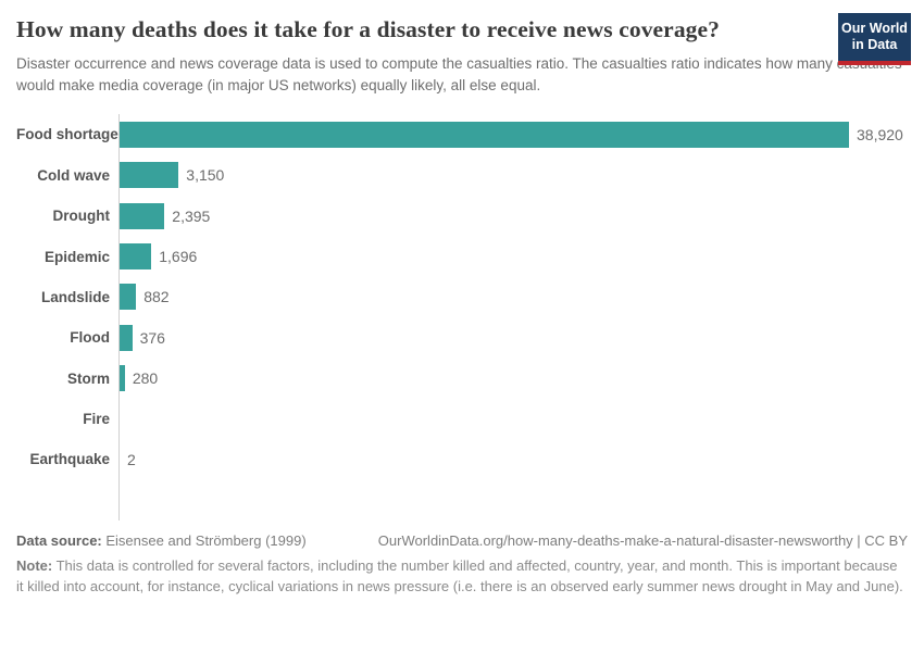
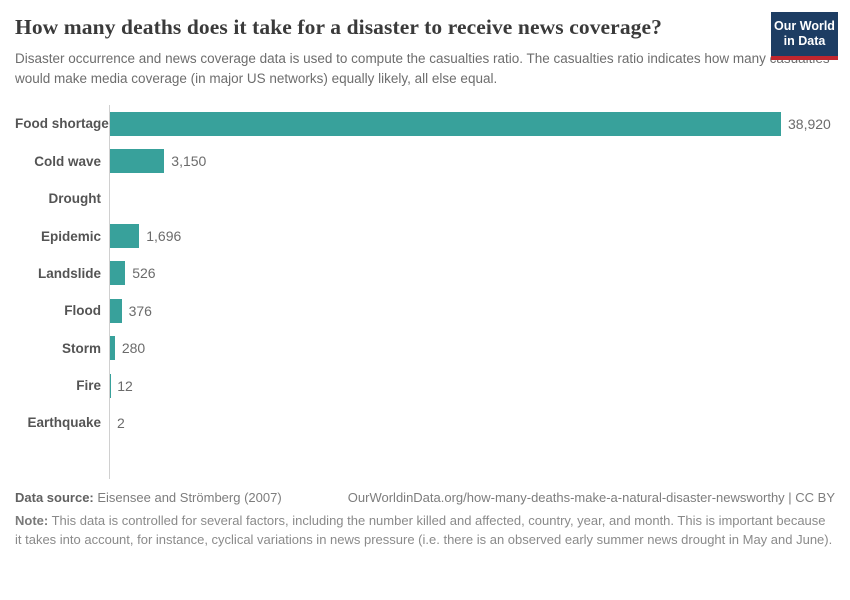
  How many deaths does it take for a disaster to receive news coverage?
  Our World
  in Data
  Disaster occurrence and news coverage data is used to compute the casualties ratio. The casualties ratio indicates how many would make media coverage (in major US networks) equally likely, all else equal.
  Food shortage
  38,920
  Cold wave
  3,150
  Drought
- 2,395
  Epidemic
  1,696
  Landslide
- 882
+ 526
  Flood
  376
  Storm
  280
  Fire
+ 12
  Earthquake
  2
- Data source: Eisensee and Strömberg (1999)
+ Data source: Eisensee and Strömberg (2007)
  OurWorldinData.org/how-many-deaths-make-a-natural-disaster-newsworthy | CC BY
- Note: This data is controlled for several factors, including the number killed and affected, country, year, and month. This is important because it killed into account, for instance, cyclical variations in news pressure (i.e. there is an observed early summer news drought in May and June).
+ Note: This data is controlled for several factors, including the number killed and affected, country, year, and month. This is important because it takes into account, for instance, cyclical variations in news pressure (i.e. there is an observed early summer news drought in May and June).
